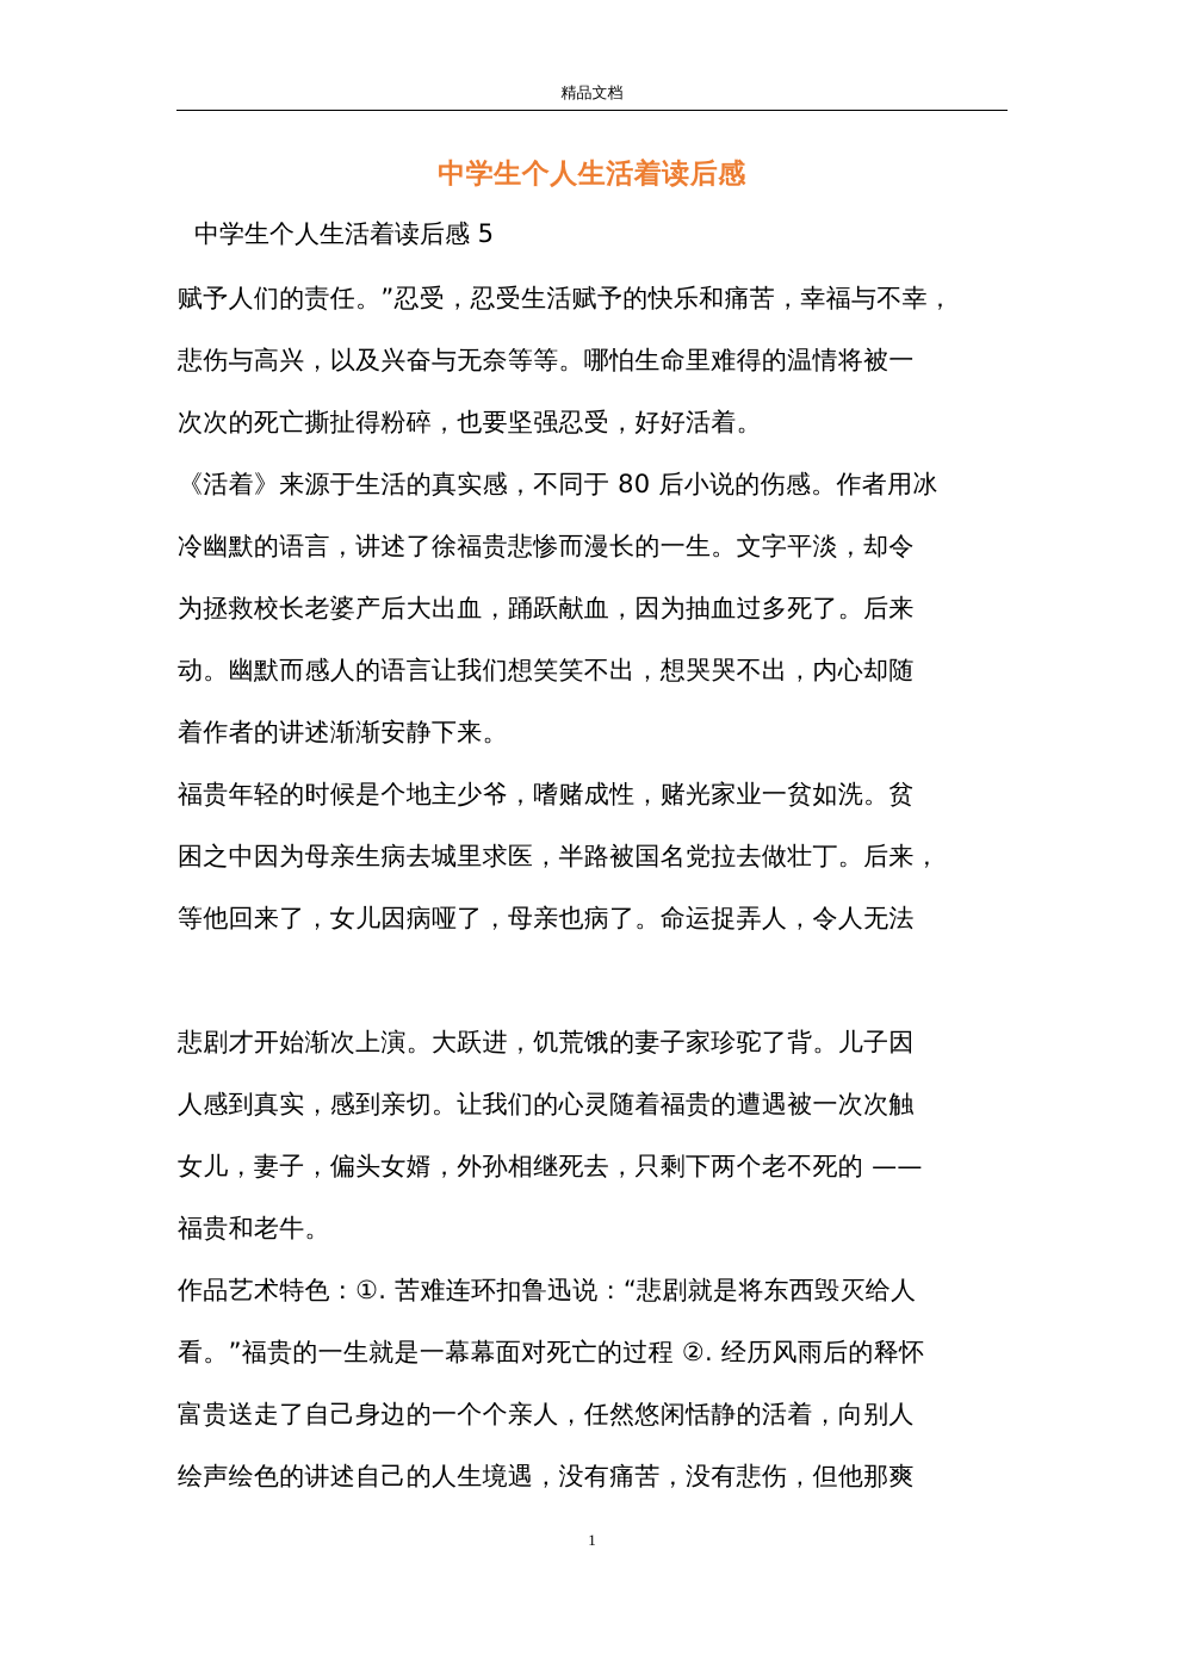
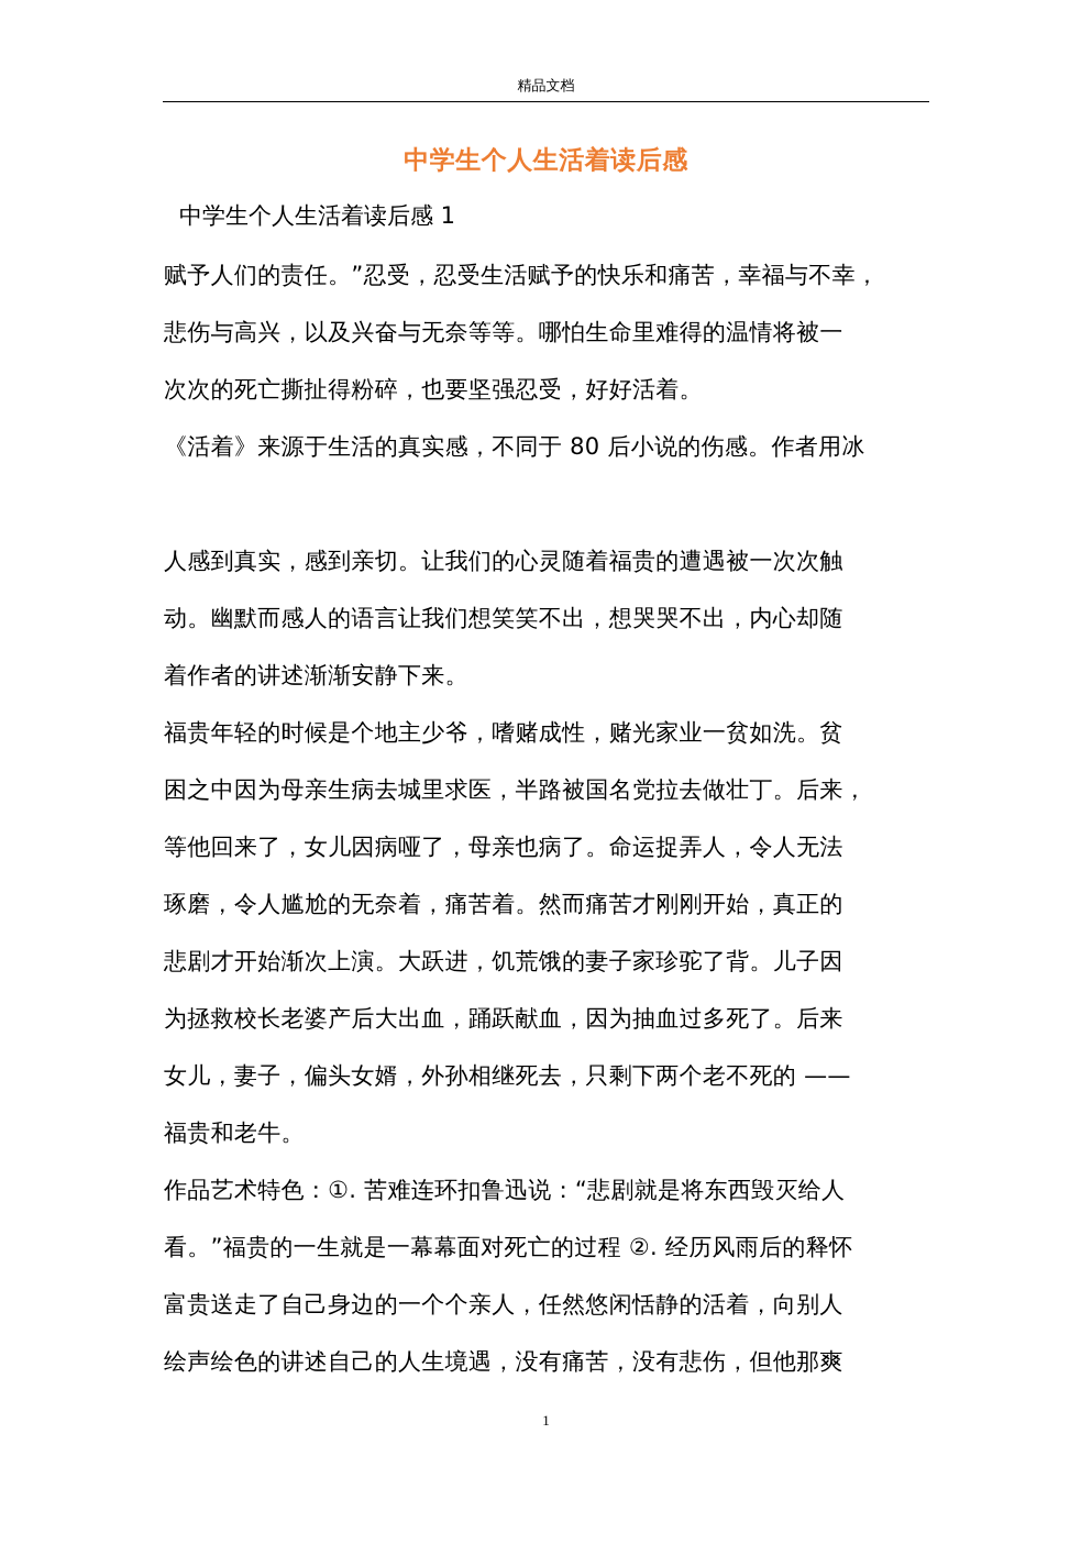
  精品文档
  中学生个人生活着读后感
- 中学生个人生活着读后感 5
+ 中学生个人生活着读后感 1
  赋予人们的责任。”忍受，忍受生活赋予的快乐和痛苦，幸福与不幸，
  悲伤与高兴，以及兴奋与无奈等等。哪怕生命里难得的温情将被一
  次次的死亡撕扯得粉碎，也要坚强忍受，好好活着。
  《活着》来源于生活的真实感，不同于 80 后小说的伤感。作者用冰
- 冷幽默的语言，讲述了徐福贵悲惨而漫长的一生。文字平淡，却令
- 为拯救校长老婆产后大出血，踊跃献血，因为抽血过多死了。后来
+ 人感到真实，感到亲切。让我们的心灵随着福贵的遭遇被一次次触
  动。幽默而感人的语言让我们想笑笑不出，想哭哭不出，内心却随
  着作者的讲述渐渐安静下来。
  福贵年轻的时候是个地主少爷，嗜赌成性，赌光家业一贫如洗。贫
  困之中因为母亲生病去城里求医，半路被国名党拉去做壮丁。后来，
  等他回来了，女儿因病哑了，母亲也病了。命运捉弄人，令人无法
+ 琢磨，令人尴尬的无奈着，痛苦着。然而痛苦才刚刚开始，真正的
  悲剧才开始渐次上演。大跃进，饥荒饿的妻子家珍驼了背。儿子因
- 人感到真实，感到亲切。让我们的心灵随着福贵的遭遇被一次次触
+ 为拯救校长老婆产后大出血，踊跃献血，因为抽血过多死了。后来
  女儿，妻子，偏头女婿，外孙相继死去，只剩下两个老不死的 ——
  福贵和老牛。
  作品艺术特色：①. 苦难连环扣鲁迅说：“悲剧就是将东西毁灭给人
  看。”福贵的一生就是一幕幕面对死亡的过程 ②. 经历风雨后的释怀
  富贵送走了自己身边的一个个亲人，任然悠闲恬静的活着，向别人
  绘声绘色的讲述自己的人生境遇，没有痛苦，没有悲伤，但他那爽
  1
